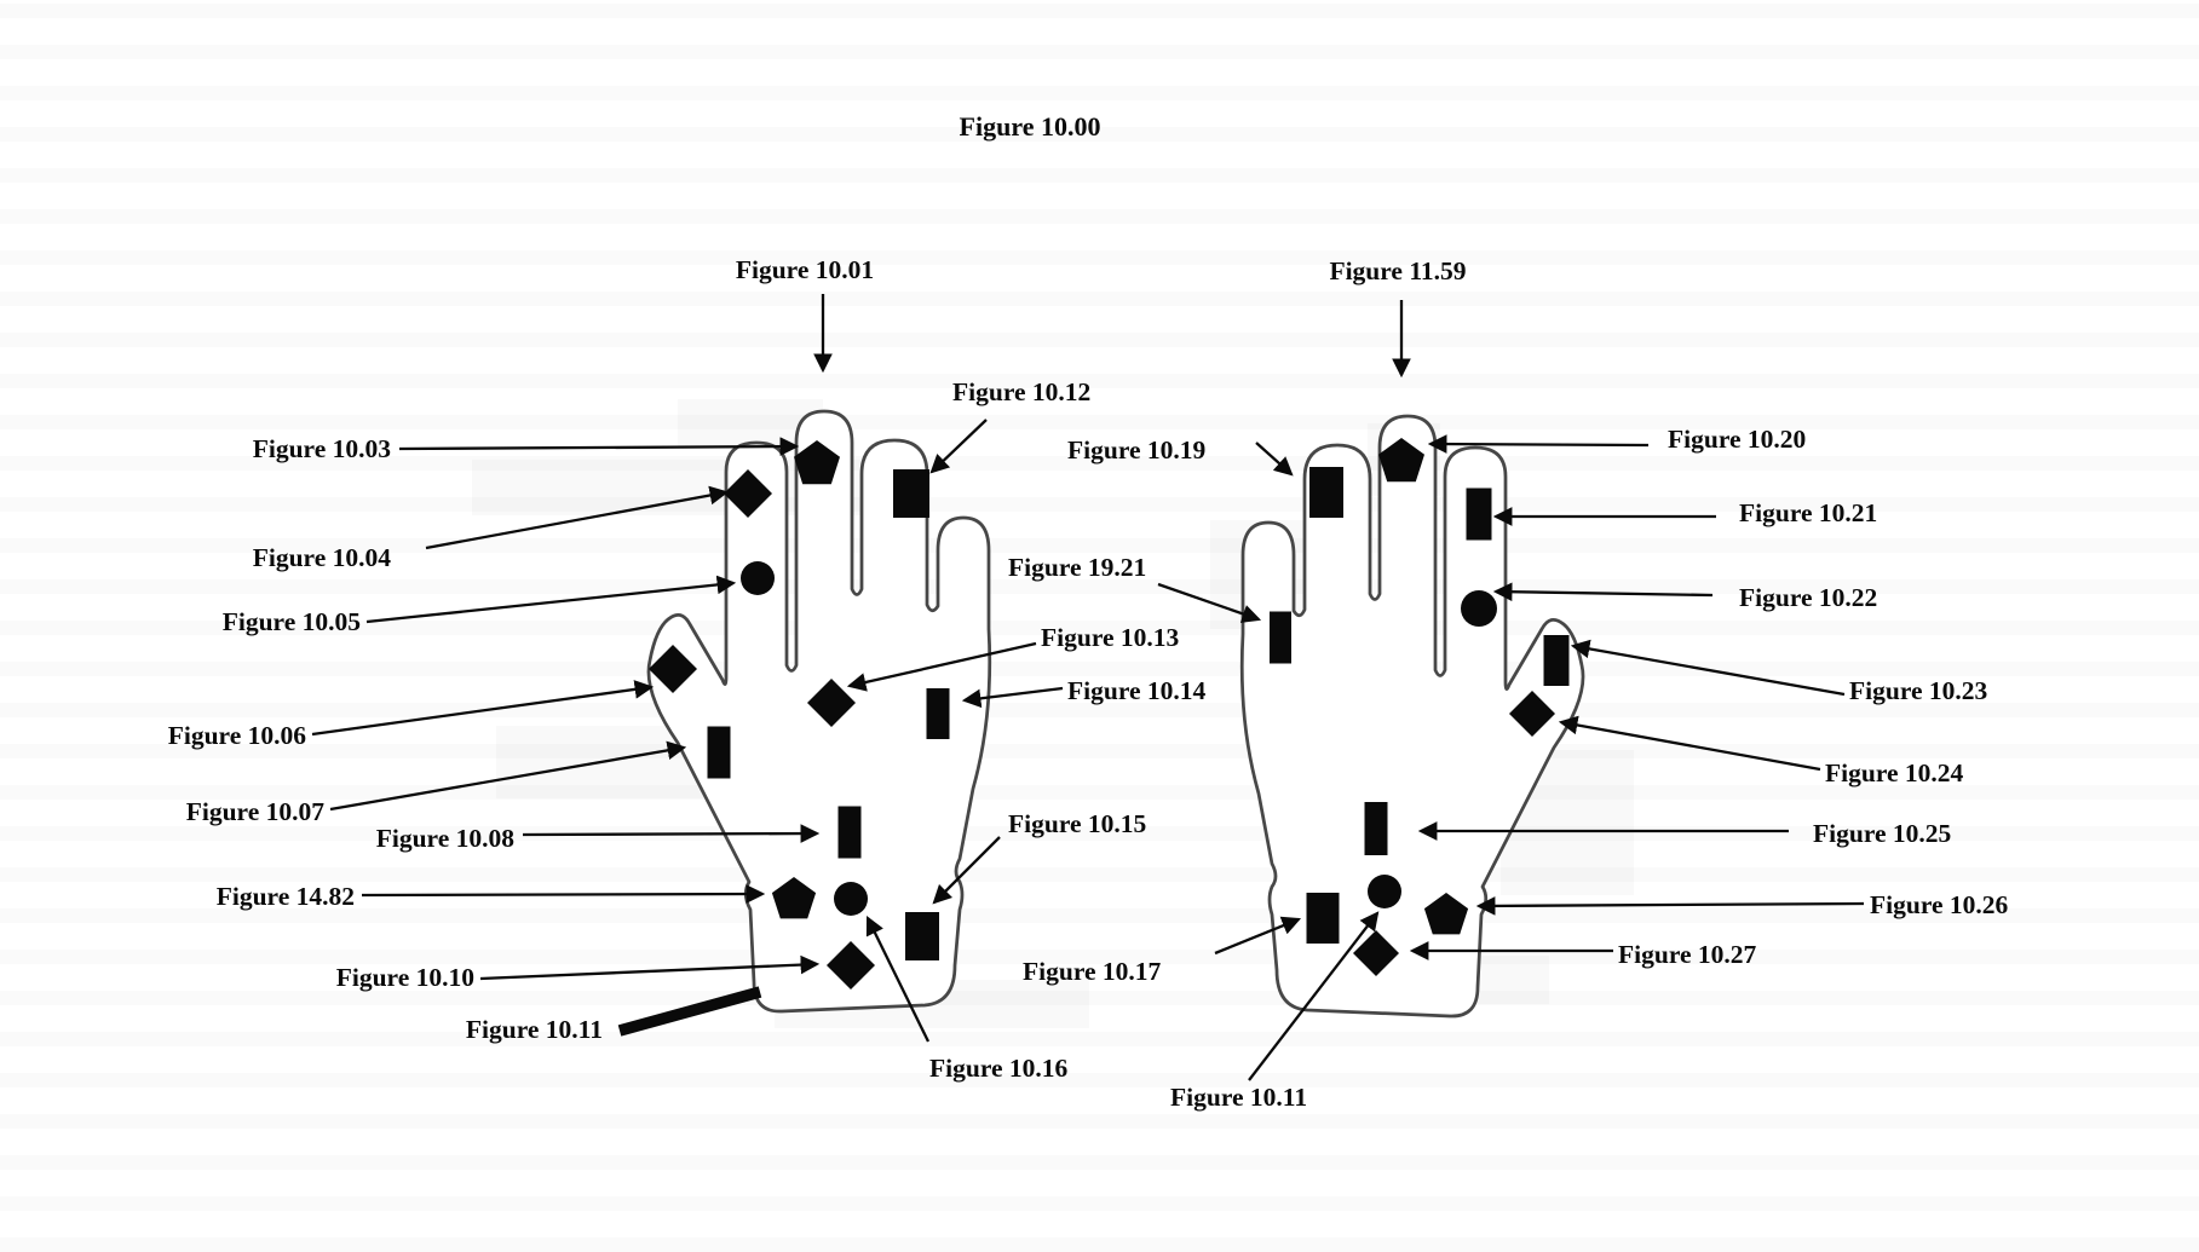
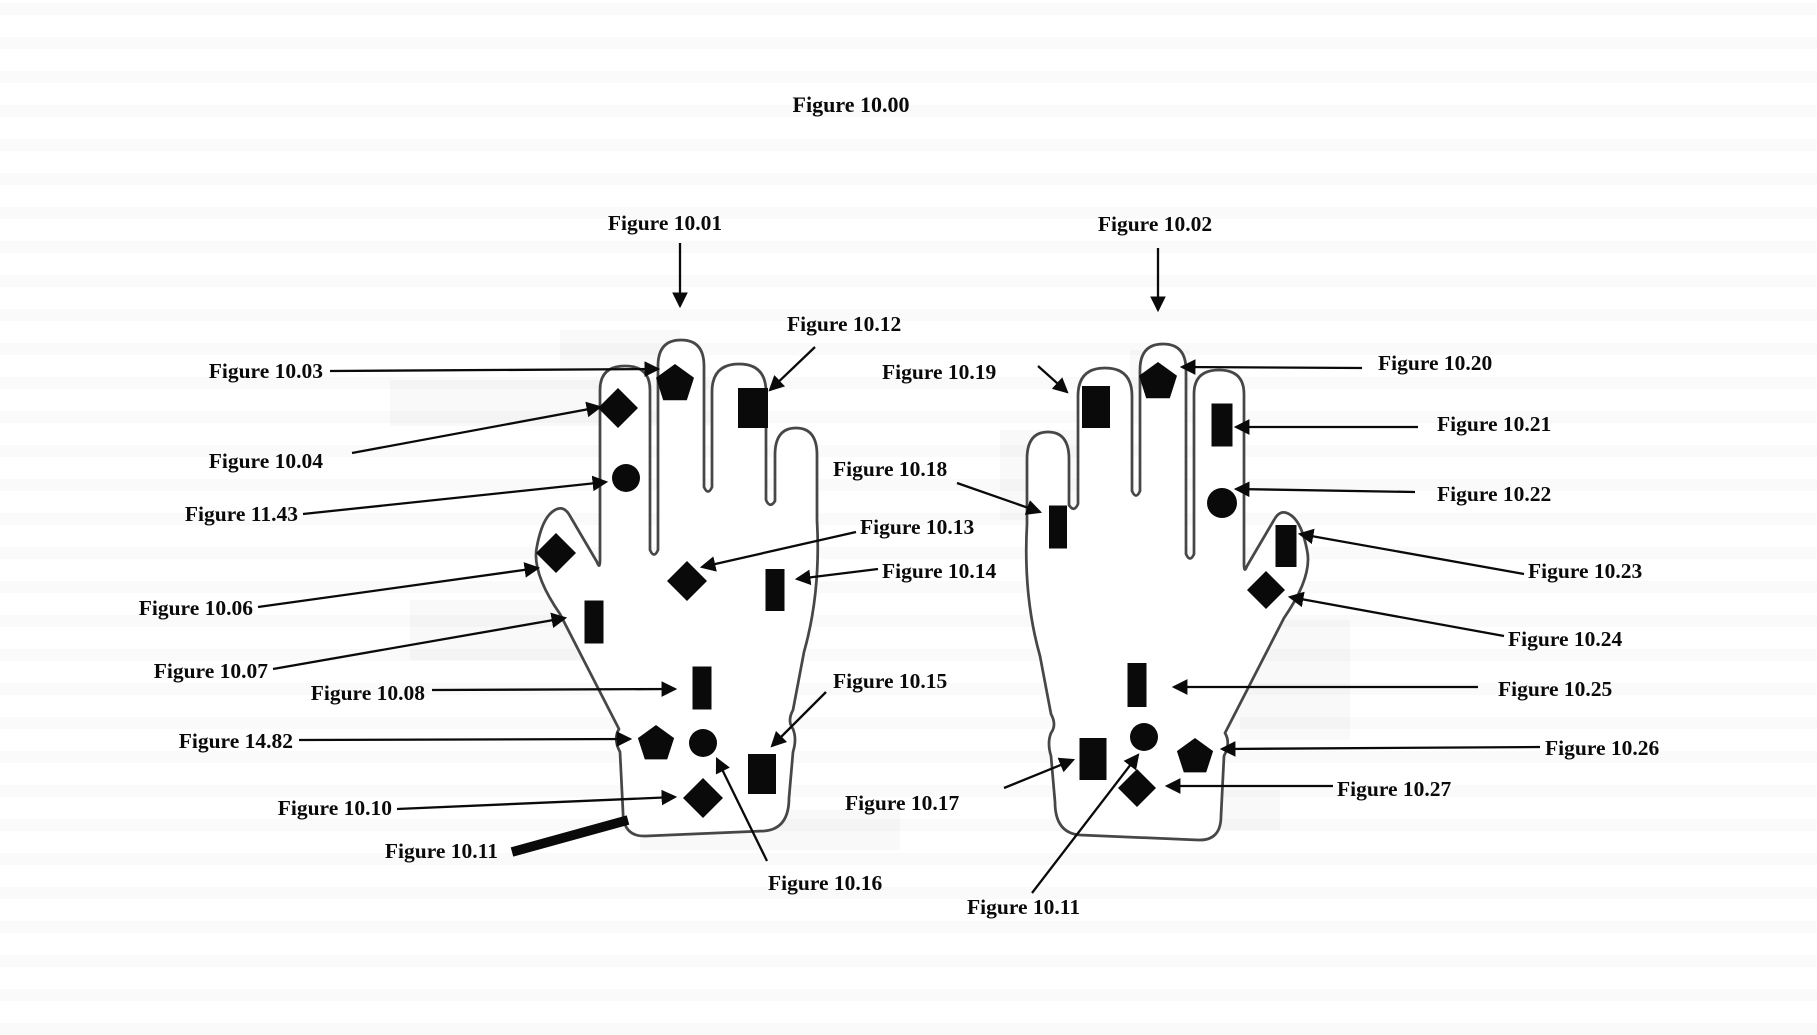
  Figure 10.00
  Figure 10.01
- Figure 11.59
+ Figure 10.02
  Figure 10.03
  Figure 10.04
- Figure 10.05
+ Figure 11.43
  Figure 10.06
  Figure 10.07
  Figure 10.08
  Figure 14.82
  Figure 10.10
  Figure 10.11
  Figure 10.12
  Figure 10.13
  Figure 10.14
  Figure 10.15
  Figure 10.16
  Figure 10.17
- Figure 19.21
+ Figure 10.18
  Figure 10.19
  Figure 10.20
  Figure 10.21
  Figure 10.22
  Figure 10.23
  Figure 10.24
  Figure 10.25
  Figure 10.26
  Figure 10.27
  Figure 10.11
